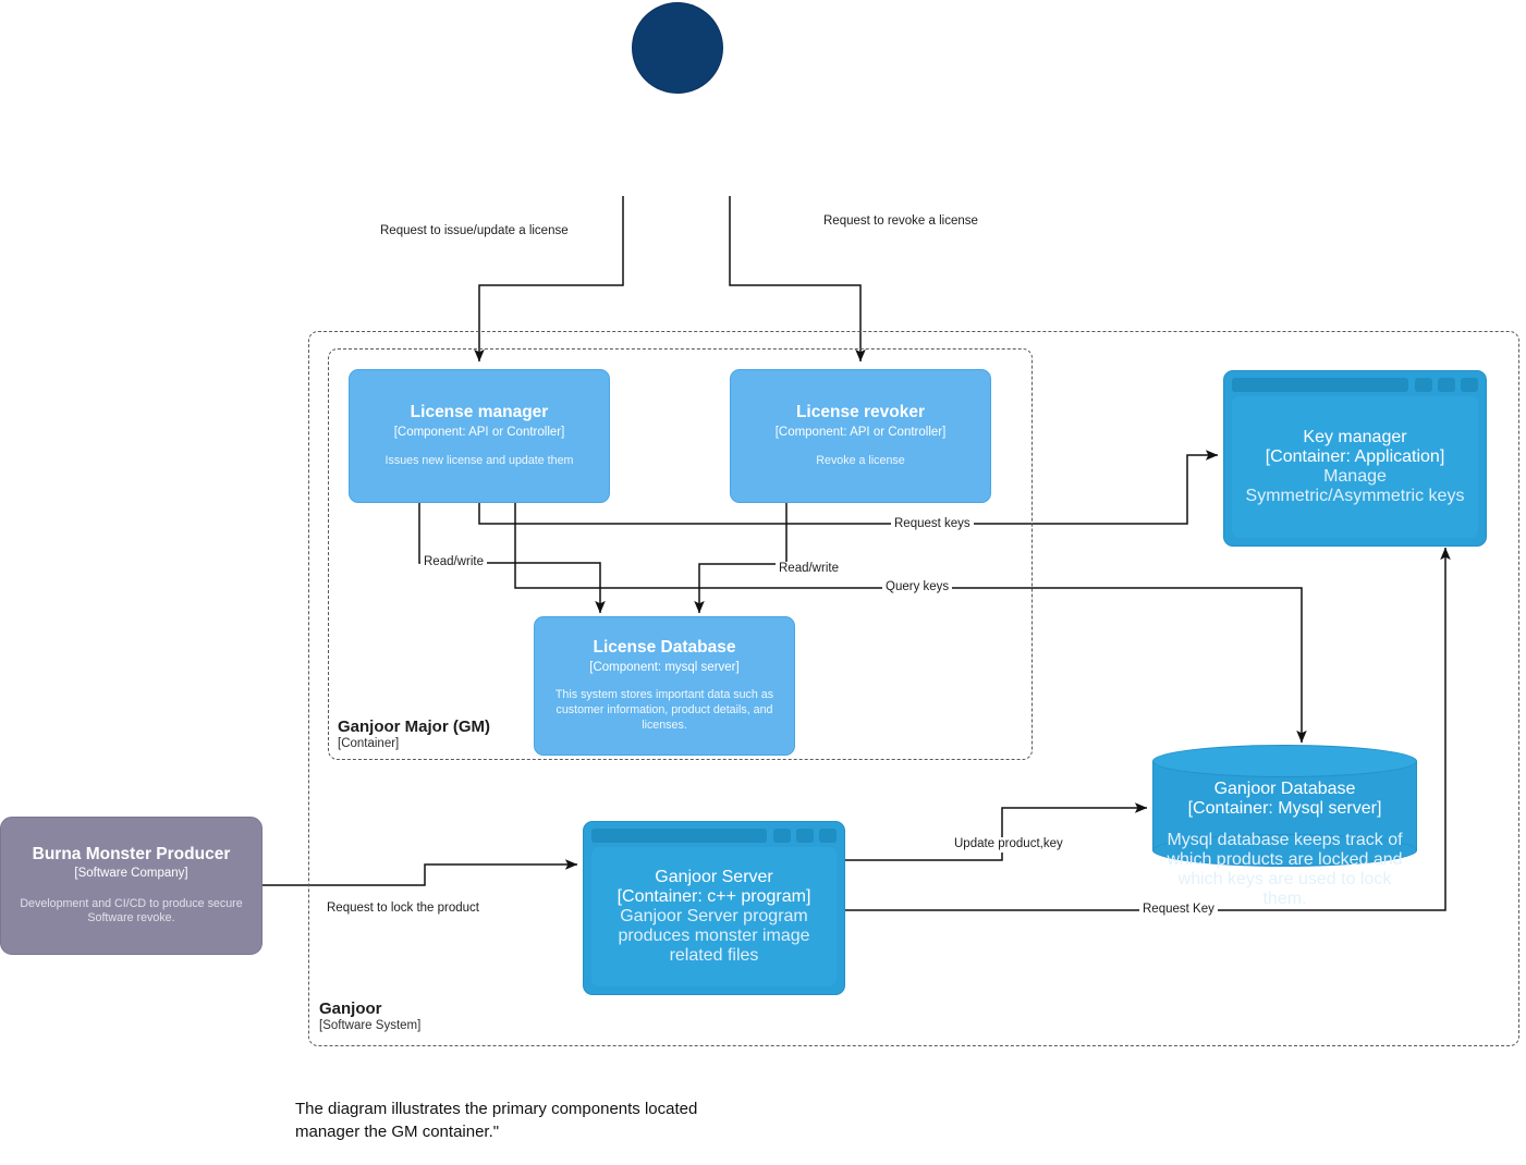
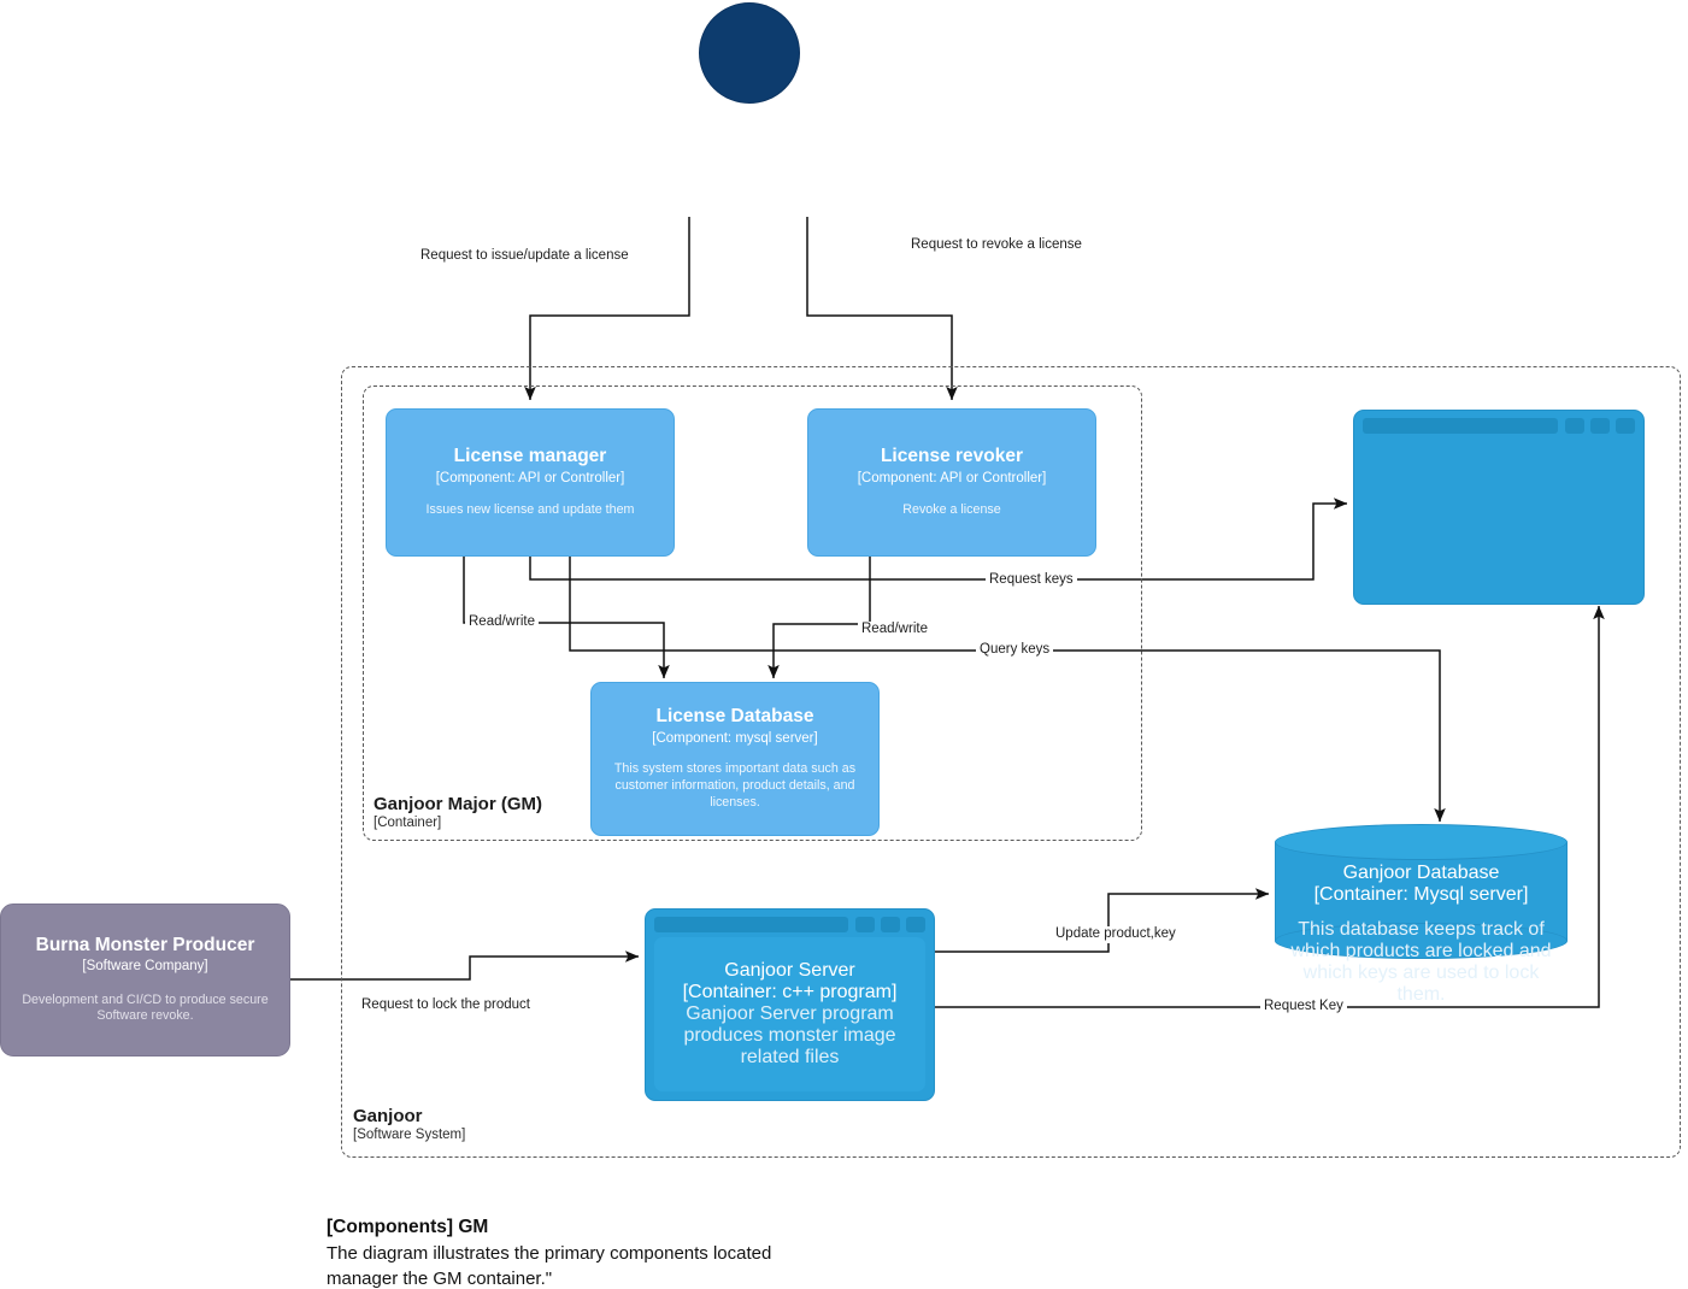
  Ganjoor
  [Software System]
  Ganjoor Major (GM)
  [Container]
  License manager
  [Component: API or Controller]
  Issues new license and update them
  License revoker
  [Component: API or Controller]
  Revoke a license
  License Database
  [Component: mysql server]
  This system stores important data such as customer information, product details, and licenses.
- Key manager
- [Container: Application]
- Manage Symmetric/Asymmetric keys
  Ganjoor Server
  [Container: c++ program]
  Ganjoor Server program produces monster image related files
  Ganjoor Database
  [Container: Mysql server]
- Mysql database keeps track of which products are locked and which keys are used to lock them.
+ This database keeps track of which products are locked and which keys are used to lock them.
  Burna Monster Producer
  [Software Company]
  Development and CI/CD to produce secure Software revoke.
  Request to issue/update a license
  Request to revoke a license
  Read/write
  Read/write
  Request keys
  Query keys
  Request to lock the product
  Update product,key
  Request Key
+ [Components] GM
  The diagram illustrates the primary components located manager the GM container."
